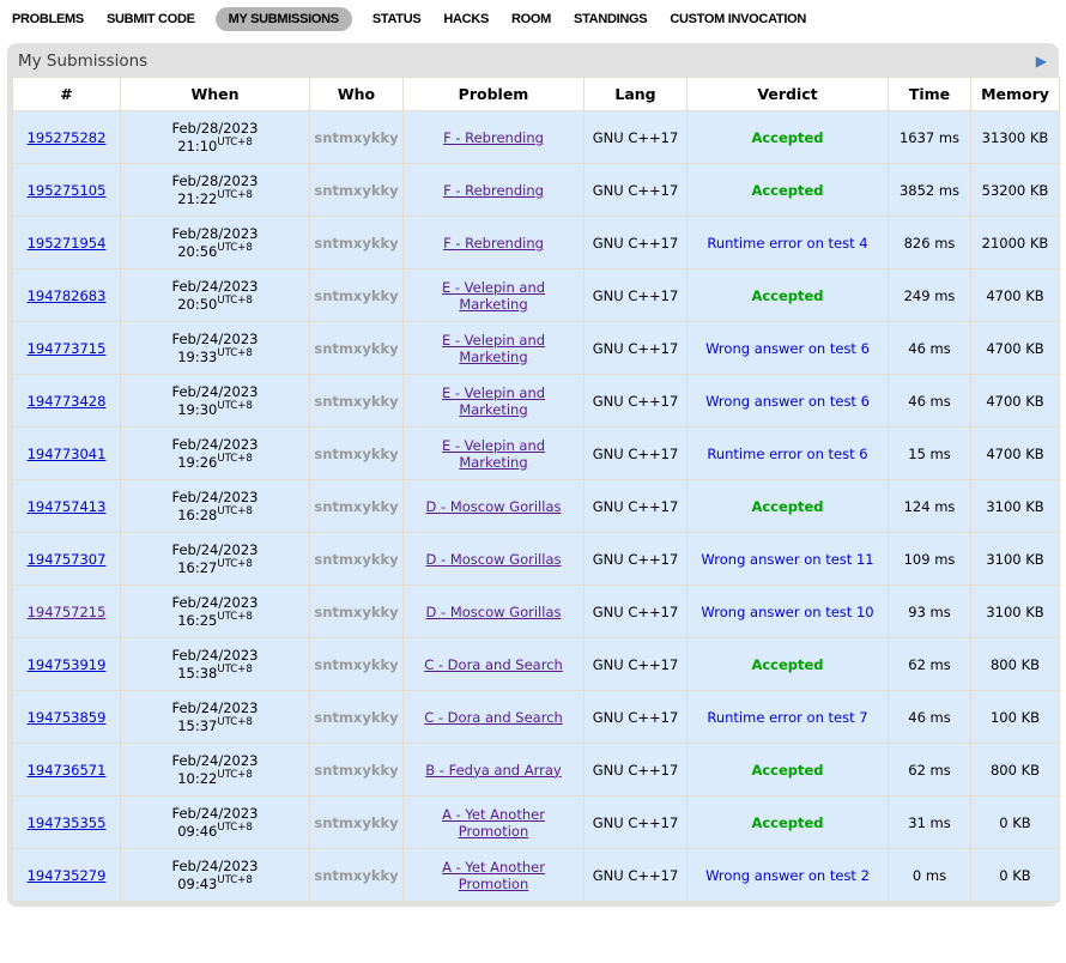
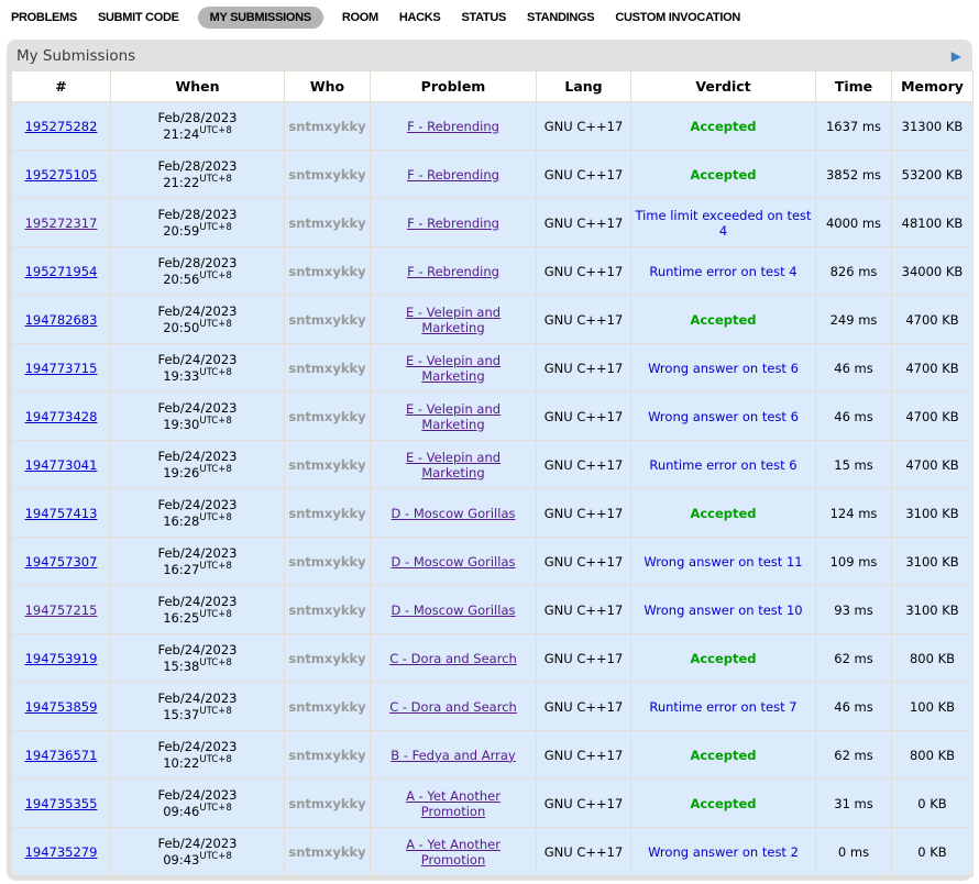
  PROBLEMS
  SUBMIT CODE
  MY SUBMISSIONS
- STATUS
+ ROOM
  HACKS
- ROOM
+ STATUS
  STANDINGS
  CUSTOM INVOCATION
  My Submissions
  ▶
  #	When	Who	Problem	Lang	Verdict	Time	Memory
- 195275282	Feb/28/2023 21:10UTC+8	sntmxykky	F - Rebrending	GNU C++17	Accepted	1637 ms	31300 KB
+ 195275282	Feb/28/2023 21:24UTC+8	sntmxykky	F - Rebrending	GNU C++17	Accepted	1637 ms	31300 KB
  195275105	Feb/28/2023 21:22UTC+8	sntmxykky	F - Rebrending	GNU C++17	Accepted	3852 ms	53200 KB
+ 195272317	Feb/28/2023 20:59UTC+8	sntmxykky	F - Rebrending	GNU C++17	Time limit exceeded on test 4	4000 ms	48100 KB
- 195271954	Feb/28/2023 20:56UTC+8	sntmxykky	F - Rebrending	GNU C++17	Runtime error on test 4	826 ms	21000 KB
+ 195271954	Feb/28/2023 20:56UTC+8	sntmxykky	F - Rebrending	GNU C++17	Runtime error on test 4	826 ms	34000 KB
  194782683	Feb/24/2023 20:50UTC+8	sntmxykky	E - Velepin and Marketing	GNU C++17	Accepted	249 ms	4700 KB
  194773715	Feb/24/2023 19:33UTC+8	sntmxykky	E - Velepin and Marketing	GNU C++17	Wrong answer on test 6	46 ms	4700 KB
  194773428	Feb/24/2023 19:30UTC+8	sntmxykky	E - Velepin and Marketing	GNU C++17	Wrong answer on test 6	46 ms	4700 KB
  194773041	Feb/24/2023 19:26UTC+8	sntmxykky	E - Velepin and Marketing	GNU C++17	Runtime error on test 6	15 ms	4700 KB
  194757413	Feb/24/2023 16:28UTC+8	sntmxykky	D - Moscow Gorillas	GNU C++17	Accepted	124 ms	3100 KB
  194757307	Feb/24/2023 16:27UTC+8	sntmxykky	D - Moscow Gorillas	GNU C++17	Wrong answer on test 11	109 ms	3100 KB
  194757215	Feb/24/2023 16:25UTC+8	sntmxykky	D - Moscow Gorillas	GNU C++17	Wrong answer on test 10	93 ms	3100 KB
  194753919	Feb/24/2023 15:38UTC+8	sntmxykky	C - Dora and Search	GNU C++17	Accepted	62 ms	800 KB
  194753859	Feb/24/2023 15:37UTC+8	sntmxykky	C - Dora and Search	GNU C++17	Runtime error on test 7	46 ms	100 KB
  194736571	Feb/24/2023 10:22UTC+8	sntmxykky	B - Fedya and Array	GNU C++17	Accepted	62 ms	800 KB
  194735355	Feb/24/2023 09:46UTC+8	sntmxykky	A - Yet Another Promotion	GNU C++17	Accepted	31 ms	0 KB
  194735279	Feb/24/2023 09:43UTC+8	sntmxykky	A - Yet Another Promotion	GNU C++17	Wrong answer on test 2	0 ms	0 KB
